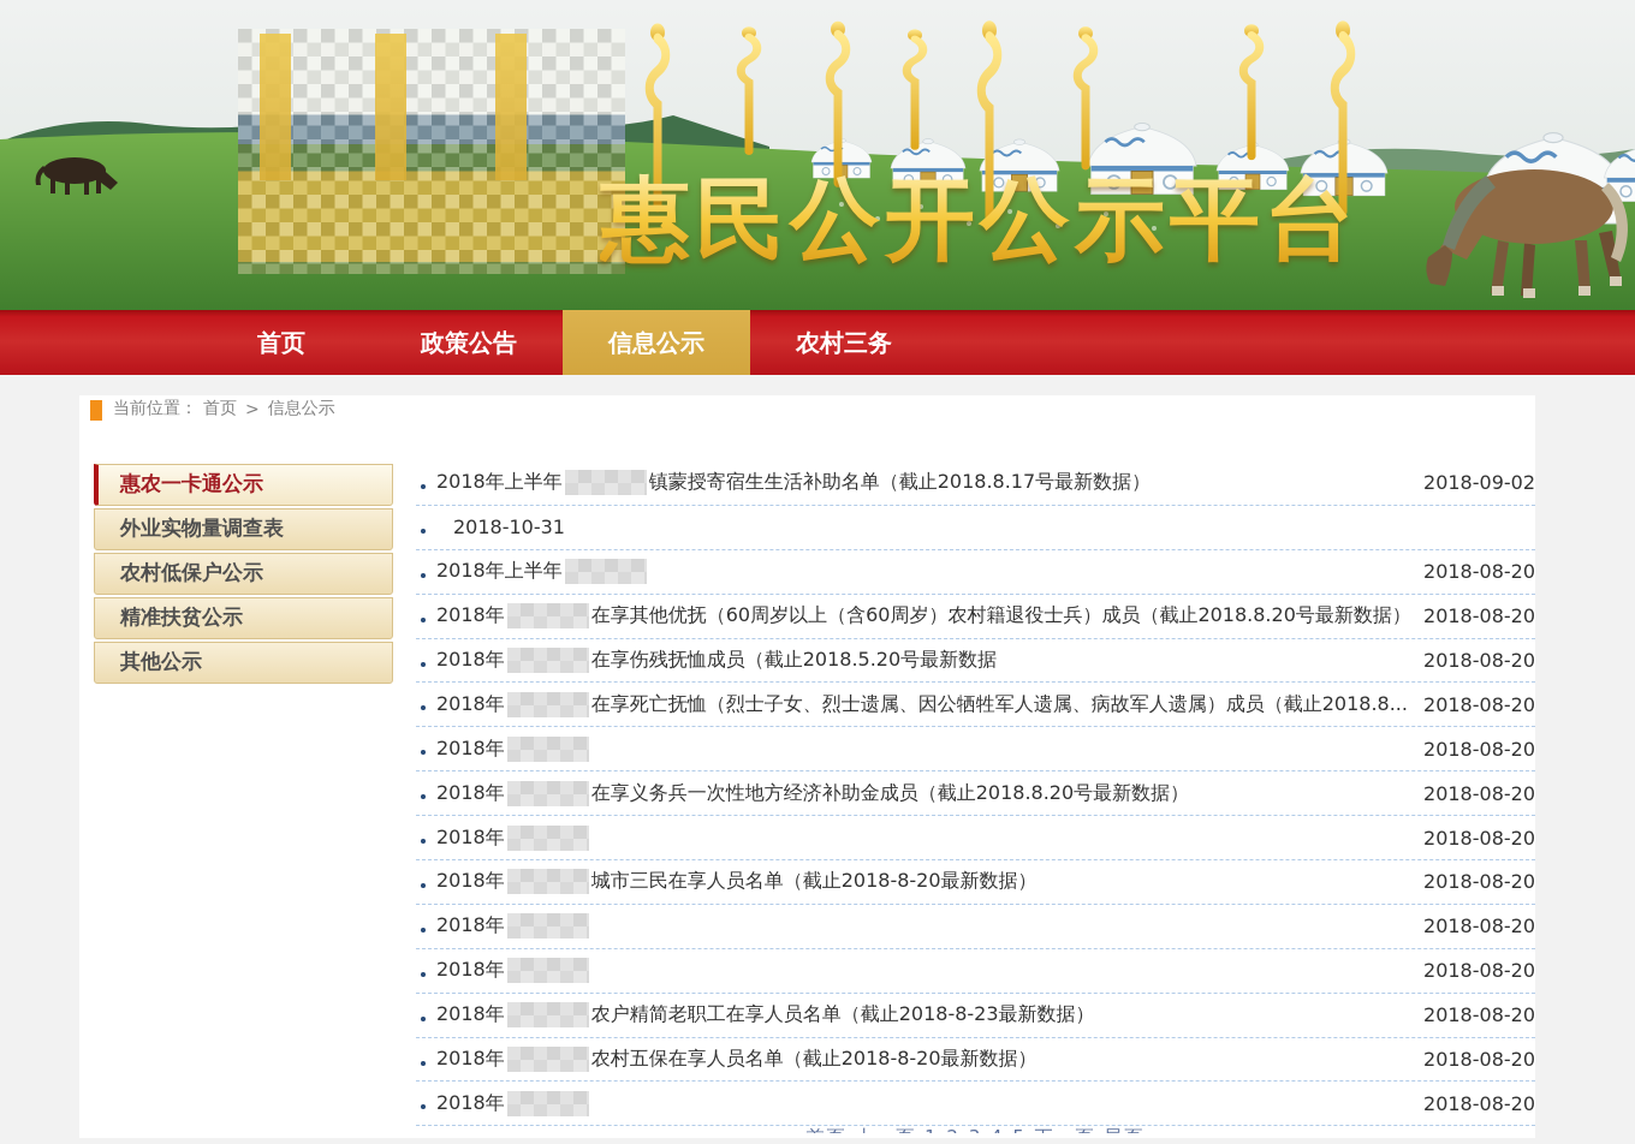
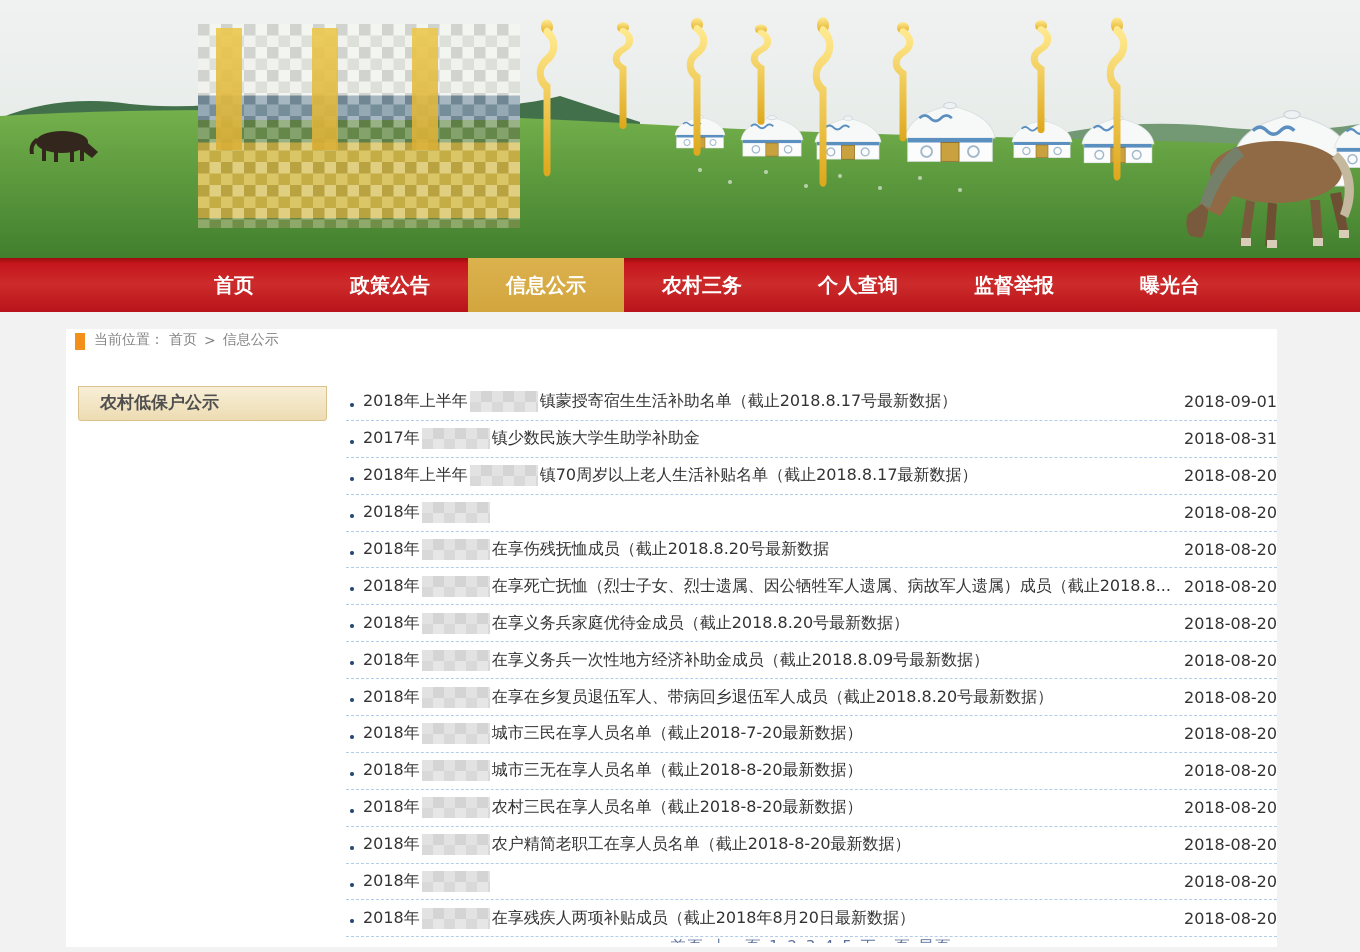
- 惠民公开公示平台
  首页
  政策公告
  信息公示
  农村三务
+ 个人查询
+ 监督举报
+ 曝光台
  当前位置：
  首页
  >
  信息公示
- 惠农一卡通公示
- 外业实物量调查表
  农村低保户公示
- 精准扶贫公示
- 其他公示
  2018年上半年
  镇蒙授寄宿生生活补助名单（截止2018.8.17号最新数据）
- 2018-09-02
+ 2018-09-01
+ 2017年
+ 镇少数民族大学生助学补助金
- 2018-10-31
+ 2018-08-31
  2018年上半年
+ 镇70周岁以上老人生活补贴名单（截止2018.8.17最新数据）
  2018-08-20
  2018年
- 在享其他优抚（60周岁以上（含60周岁）农村籍退役士兵）成员（截止2018.8.20号最新数据）
  2018-08-20
  2018年
- 在享伤残抚恤成员（截止2018.5.20号最新数据
+ 在享伤残抚恤成员（截止2018.8.20号最新数据
  2018-08-20
  2018年
  在享死亡抚恤（烈士子女、烈士遗属、因公牺牲军人遗属、病故军人遗属）成员（截止2018.8...
  2018-08-20
  2018年
+ 在享义务兵家庭优待金成员（截止2018.8.20号最新数据）
  2018-08-20
  2018年
- 在享义务兵一次性地方经济补助金成员（截止2018.8.20号最新数据）
+ 在享义务兵一次性地方经济补助金成员（截止2018.8.09号最新数据）
  2018-08-20
  2018年
+ 在享在乡复员退伍军人、带病回乡退伍军人成员（截止2018.8.20号最新数据）
  2018-08-20
  2018年
- 城市三民在享人员名单（截止2018-8-20最新数据）
+ 城市三民在享人员名单（截止2018-7-20最新数据）
  2018-08-20
  2018年
+ 城市三无在享人员名单（截止2018-8-20最新数据）
  2018-08-20
  2018年
+ 农村三民在享人员名单（截止2018-8-20最新数据）
  2018-08-20
  2018年
- 农户精简老职工在享人员名单（截止2018-8-23最新数据）
+ 农户精简老职工在享人员名单（截止2018-8-20最新数据）
  2018-08-20
  2018年
- 农村五保在享人员名单（截止2018-8-20最新数据）
  2018-08-20
  2018年
+ 在享残疾人两项补贴成员（截止2018年8月20日最新数据）
  2018-08-20
